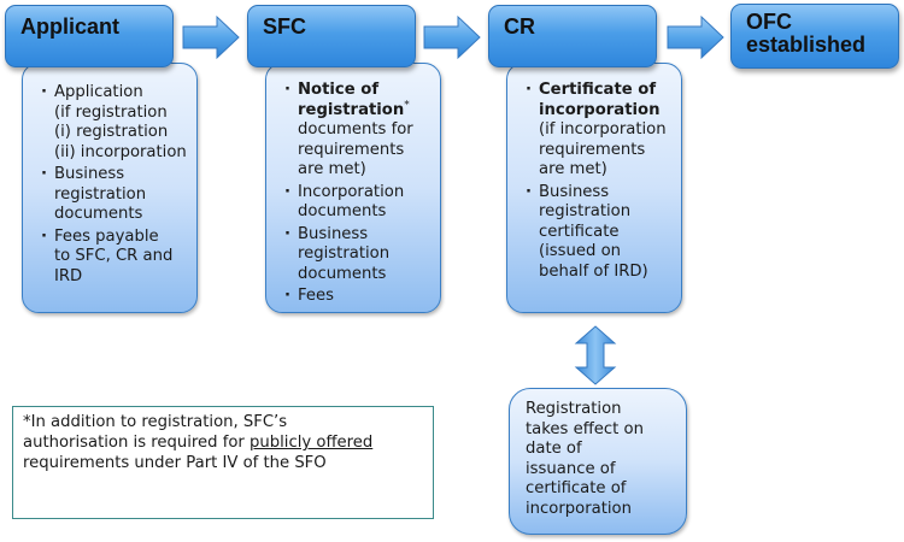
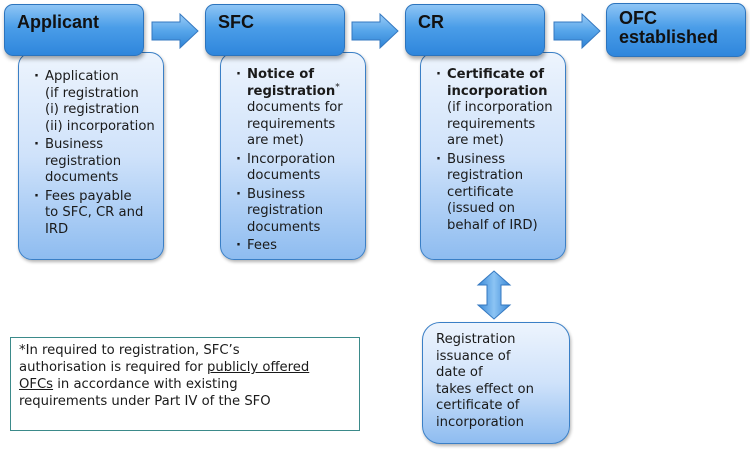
  Application
  (if registration
  (i) registration
  (ii) incorporation
  Business
  registration
  documents
  Fees payable
  to SFC, CR and
  IRD
  Applicant
  Notice of
  registration*
  documents for
  requirements
  are met)
  Incorporation
  documents
  Business
  registration
  documents
  Fees
  SFC
  Certificate of
  incorporation
  (if incorporation
  requirements
  are met)
  Business
  registration
  certificate
  (issued on
  behalf of IRD)
  CR
  OFC
  established
  Registration
- takes effect on
+ issuance of
  date of
- issuance of
+ takes effect on
  certificate of
  incorporation
- *In addition to registration, SFC’s
+ *In required to registration, SFC’s
  authorisation is required for publicly offered
+ OFCs in accordance with existing
  requirements under Part IV of the SFO
